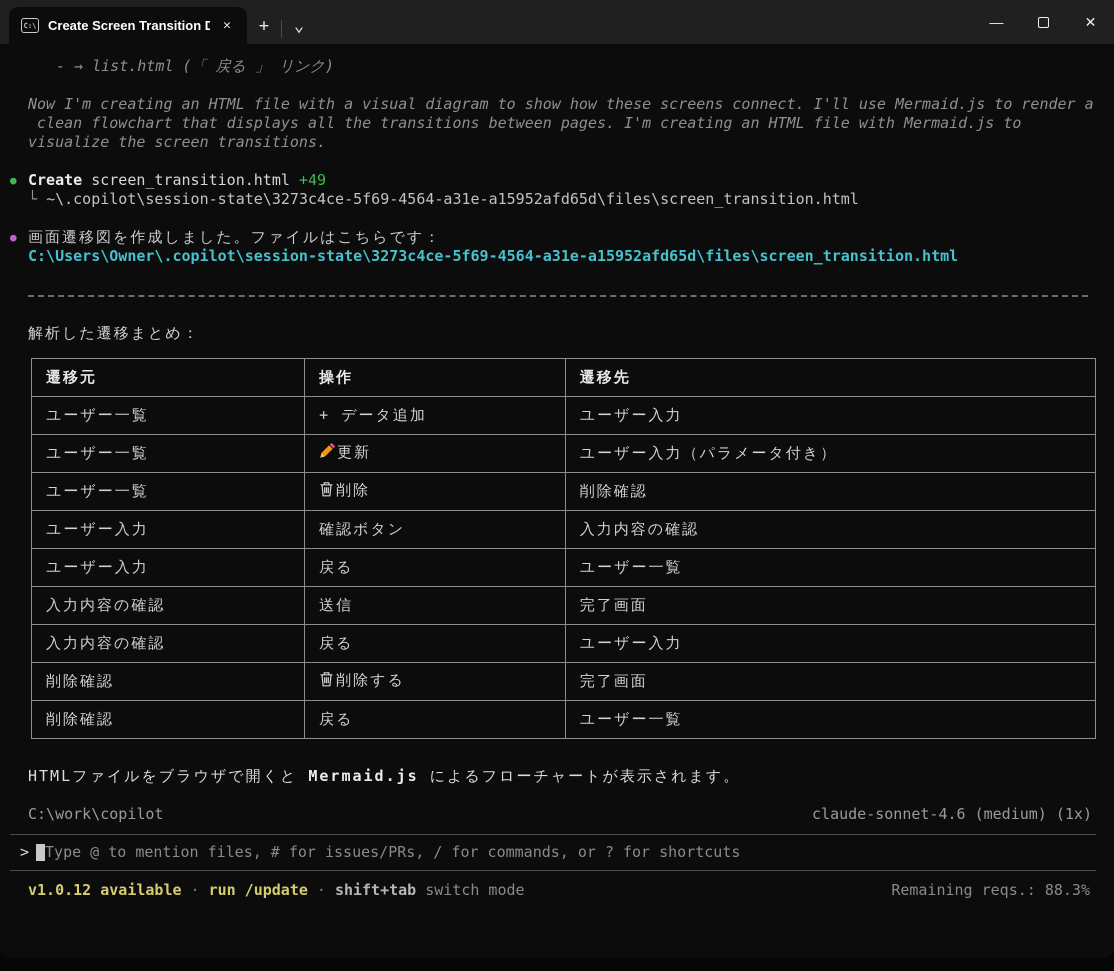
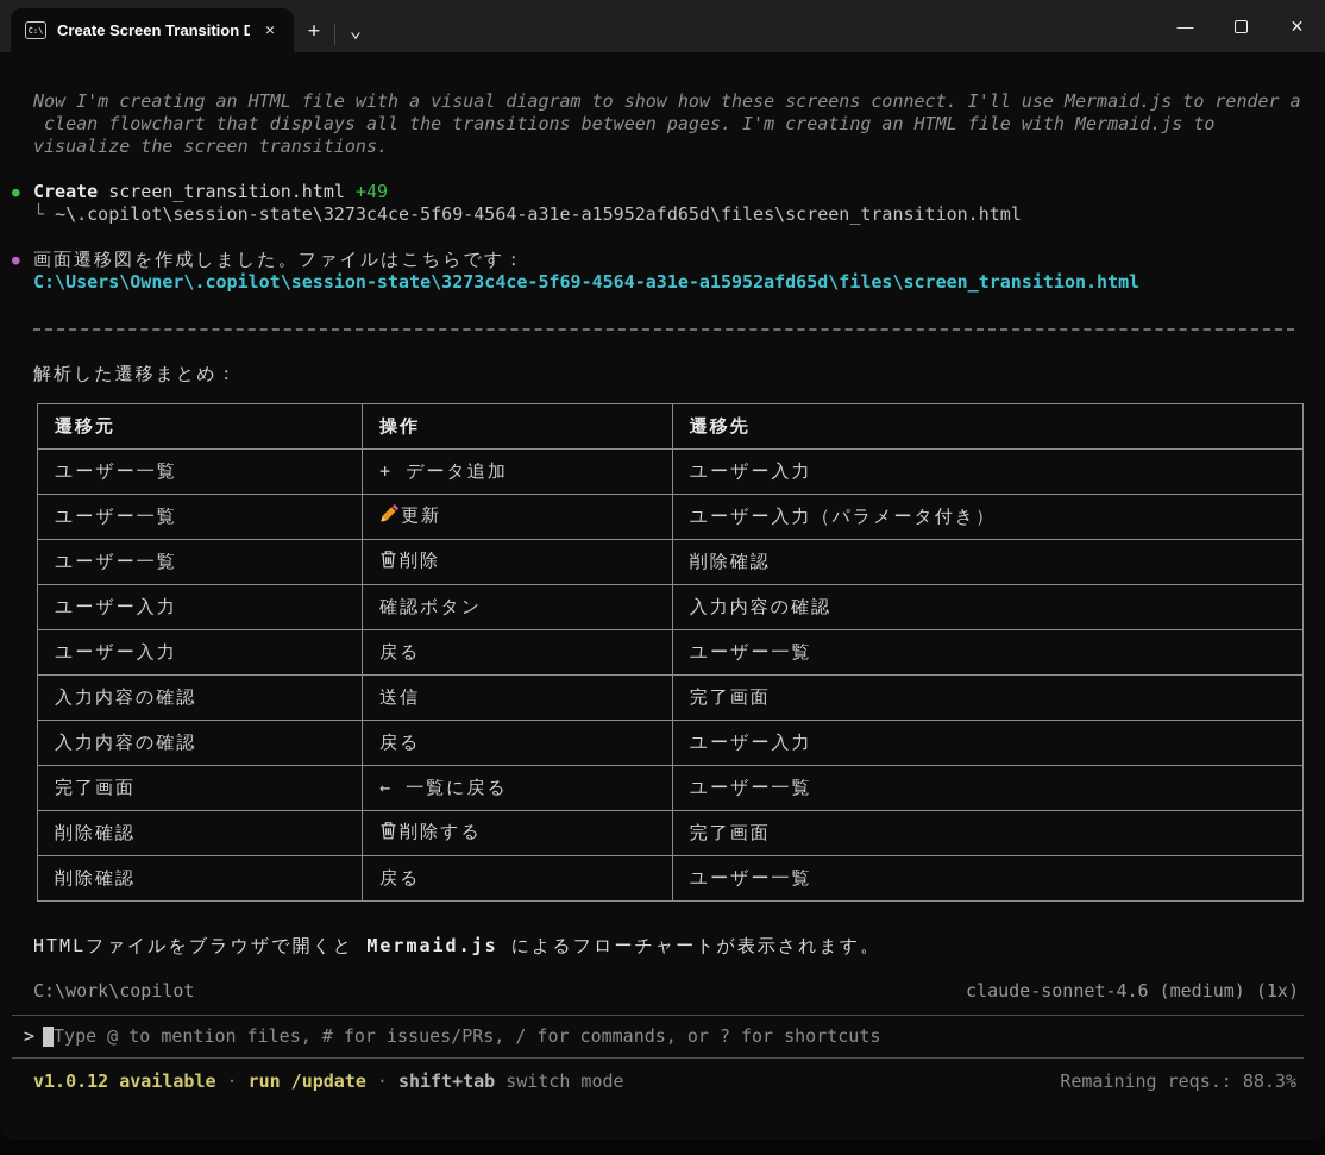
  C:\
  Create Screen Transition D
  ✕
  +
  ⌄
  —
  ✕
- - → list.html (「 戻る 」 リンク)
  Now I'm creating an HTML file with a visual diagram to show how these screens connect. I'll use Mermaid.js to render a
  clean flowchart that displays all the transitions between pages. I'm creating an HTML file with Mermaid.js to
  visualize the screen transitions.
  ●
  Create screen_transition.html +49
  └ ~\.copilot\session-state\3273c4ce-5f69-4564-a31e-a15952afd65d\files\screen_transition.html
  ●
  画面遷移図を作成しました。ファイルはこちらです：
  C:\Users\Owner\.copilot\session-state\3273c4ce-5f69-4564-a31e-a15952afd65d\files\screen_transition.html
  解析した遷移まとめ：
  遷移元	操作	遷移先
  ユーザー一覧	+ データ追加	ユーザー入力
  ユーザー一覧	更新	ユーザー入力（パラメータ付き）
  ユーザー一覧	削除	削除確認
  ユーザー入力	確認ボタン	入力内容の確認
  ユーザー入力	戻る	ユーザー一覧
  入力内容の確認	送信	完了画面
  入力内容の確認	戻る	ユーザー入力
+ 完了画面	← 一覧に戻る	ユーザー一覧
  削除確認	削除する	完了画面
  削除確認	戻る	ユーザー一覧
  HTMLファイルをブラウザで開くと Mermaid.js によるフローチャートが表示されます。
  C:\work\copilot
  claude-sonnet-4.6 (medium) (1x)
  >
  Type @ to mention files, # for issues/PRs, / for commands, or ? for shortcuts
  v1.0.12 available
  ·
  run /update
  ·
  shift+tab
  switch mode
  Remaining reqs.: 88.3%
